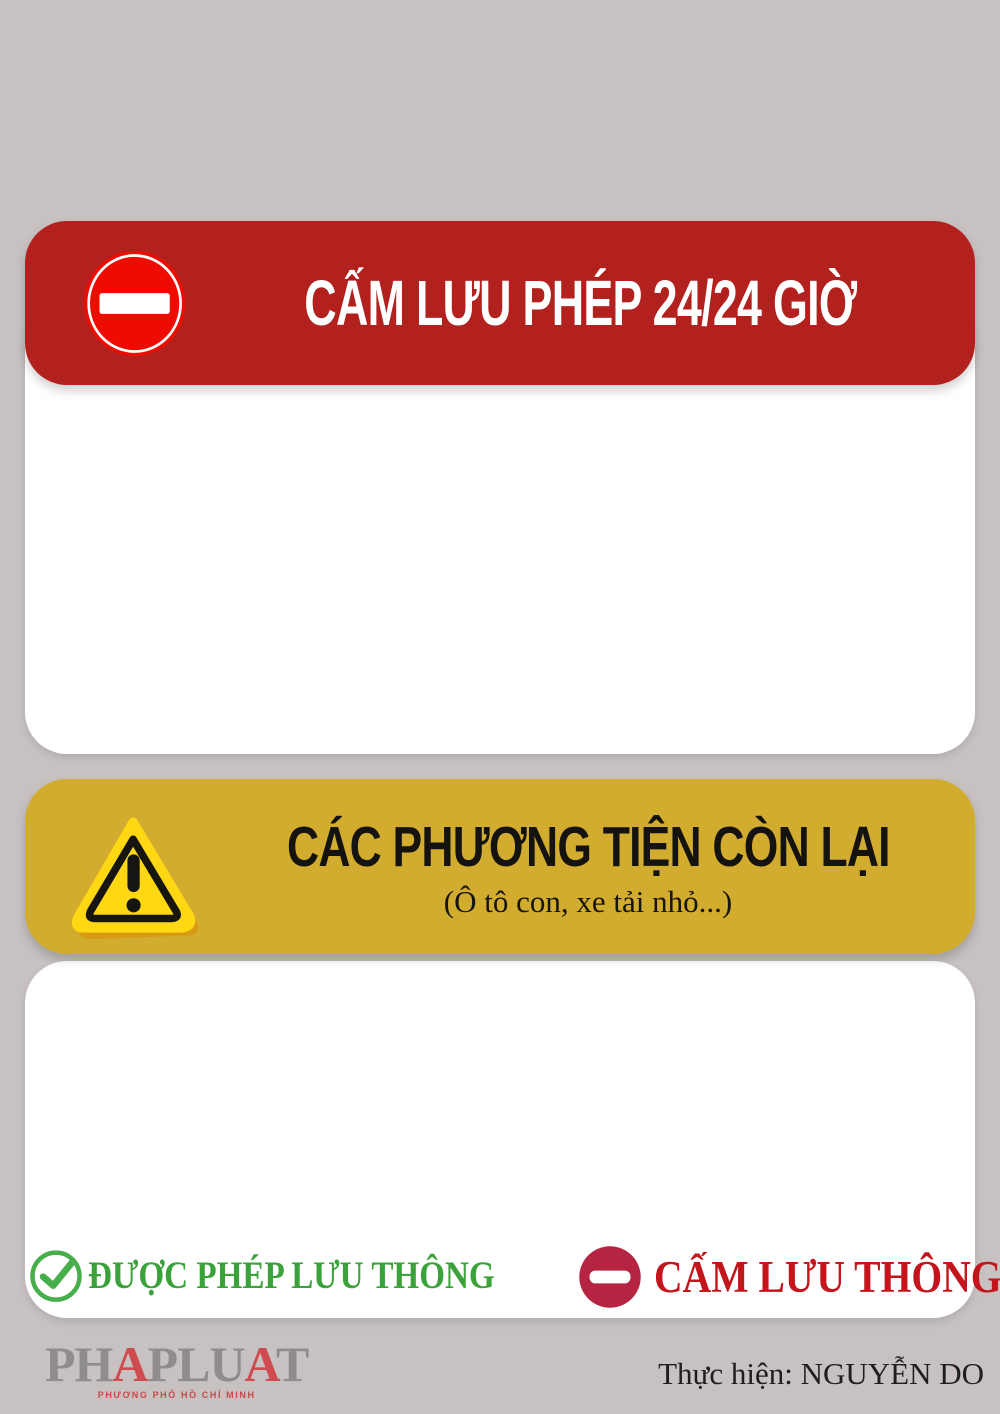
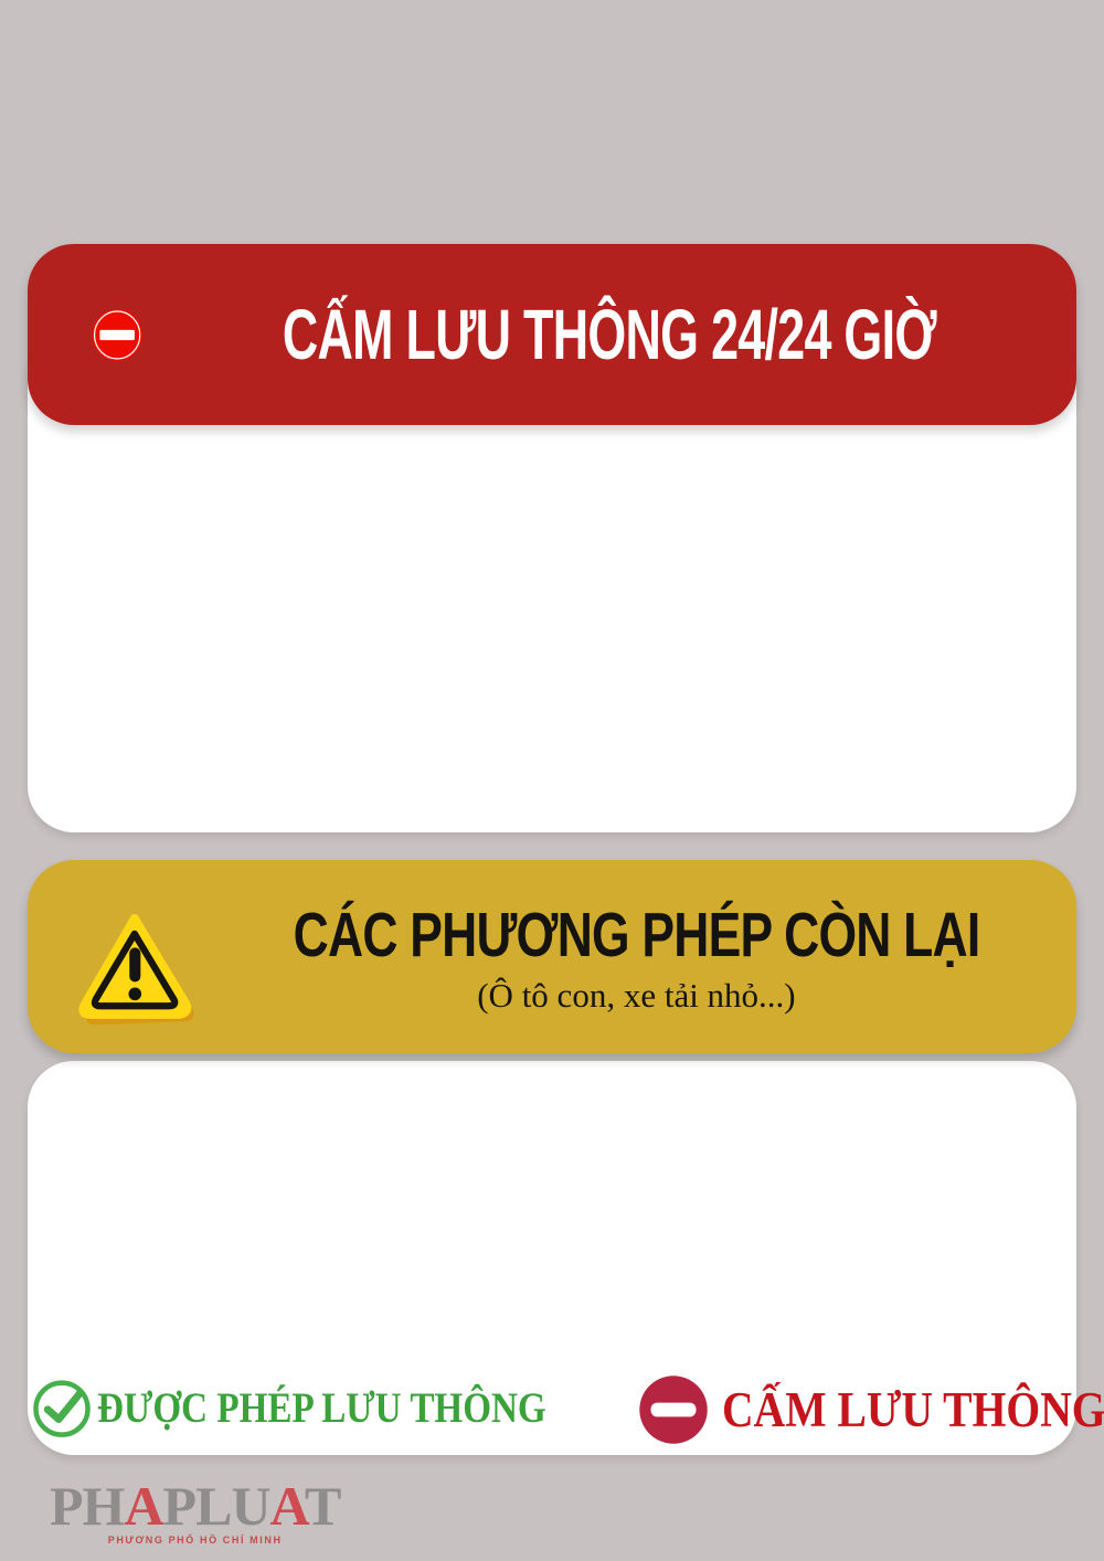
- CẤM LƯU PHÉP 24/24 GIỜ
+ CẤM LƯU THÔNG 24/24 GIỜ
- CÁC PHƯƠNG TIỆN CÒN LẠI
+ CÁC PHƯƠNG PHÉP CÒN LẠI
  (Ô tô con, xe tải nhỏ...)
  ĐƯỢC PHÉP LƯU THÔNG
  CẤM LƯU THÔNG
  PHAPLUAT
  PHƯƠNG PHỐ HỒ CHÍ MINH
- Thực hiện: NGUYỄN DO
